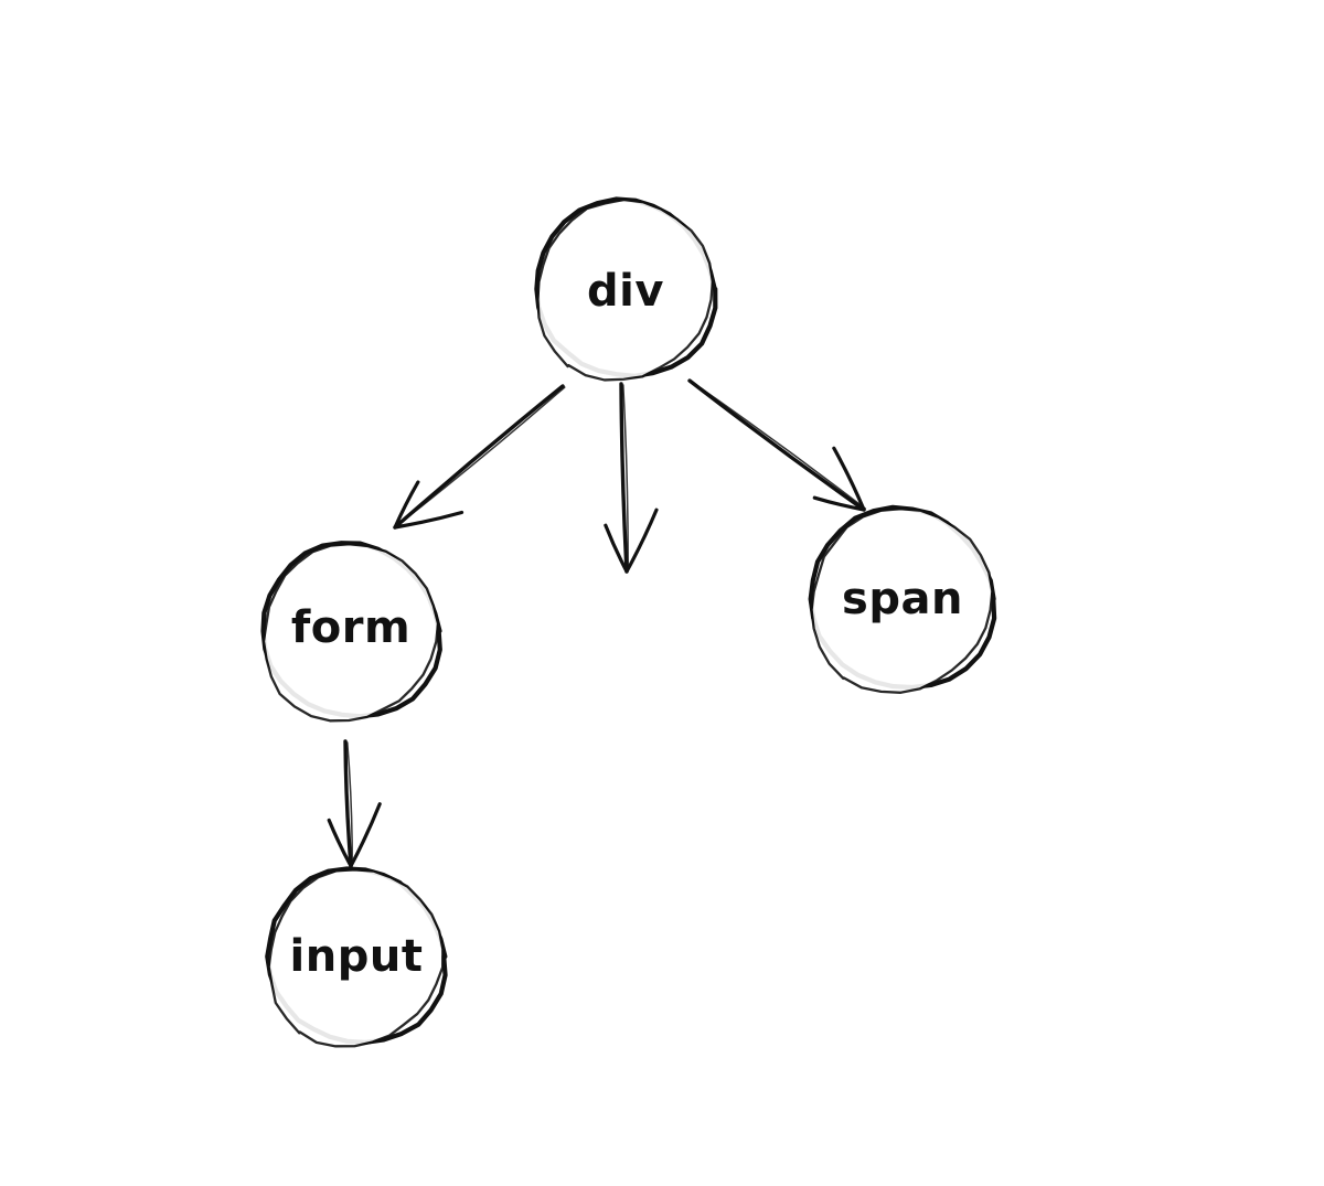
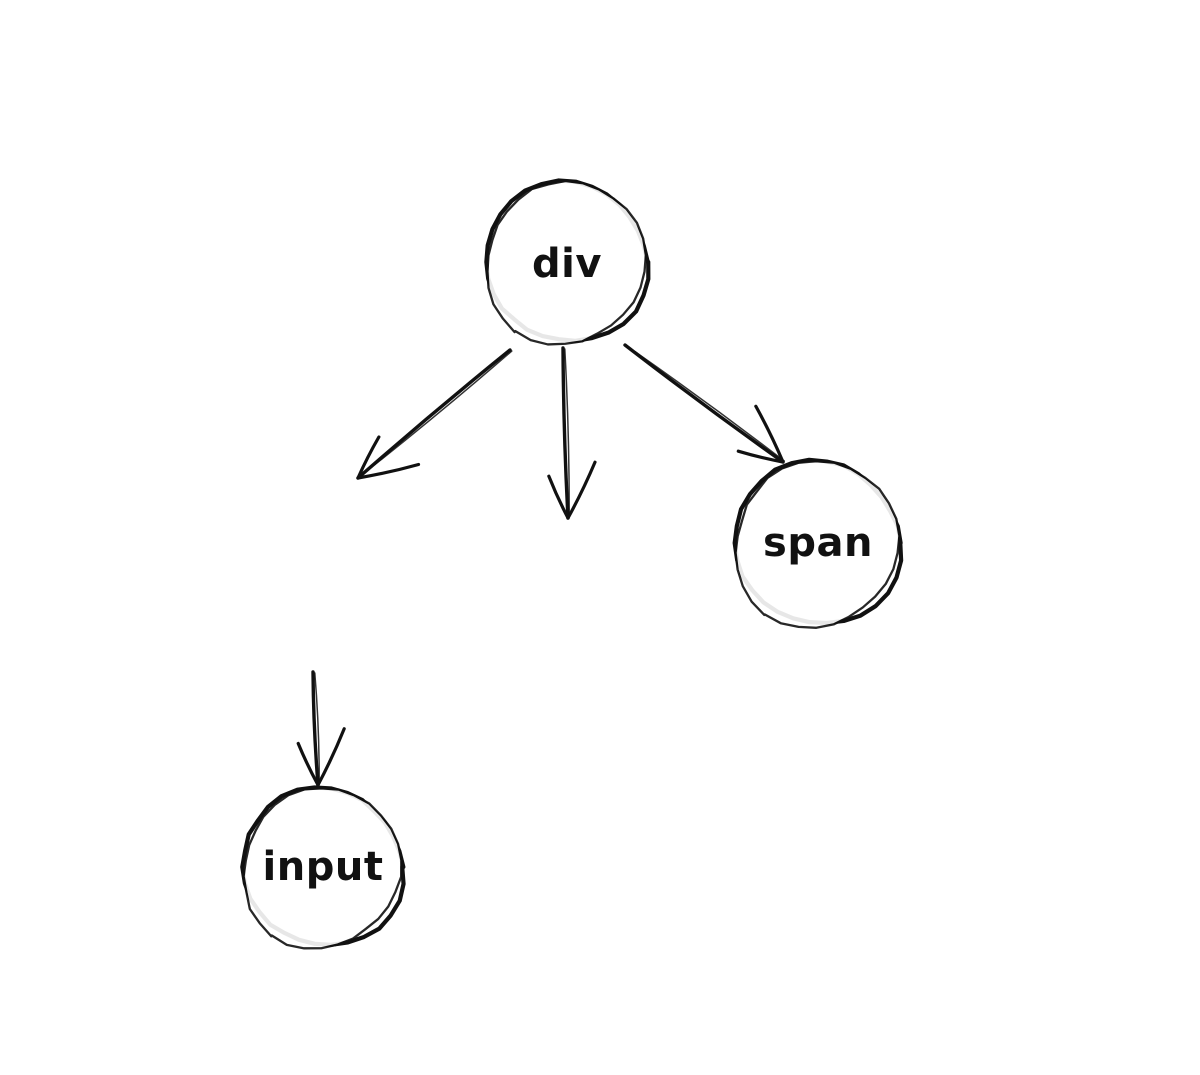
  div
- form
  span
  input
